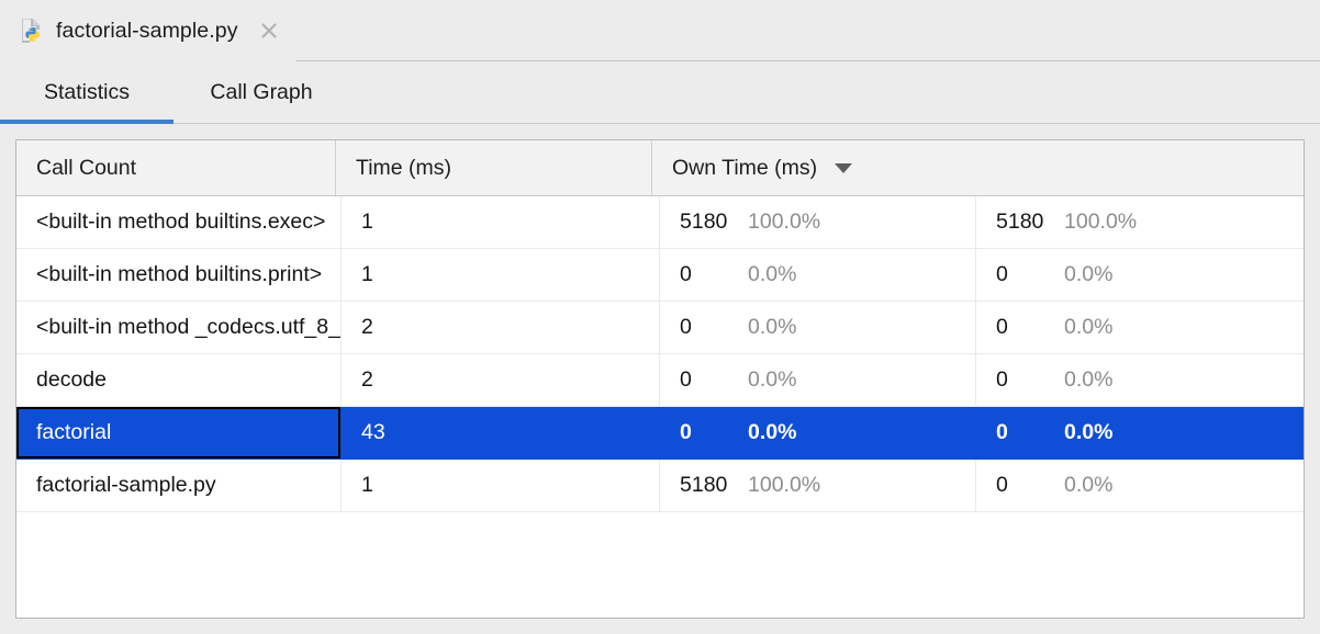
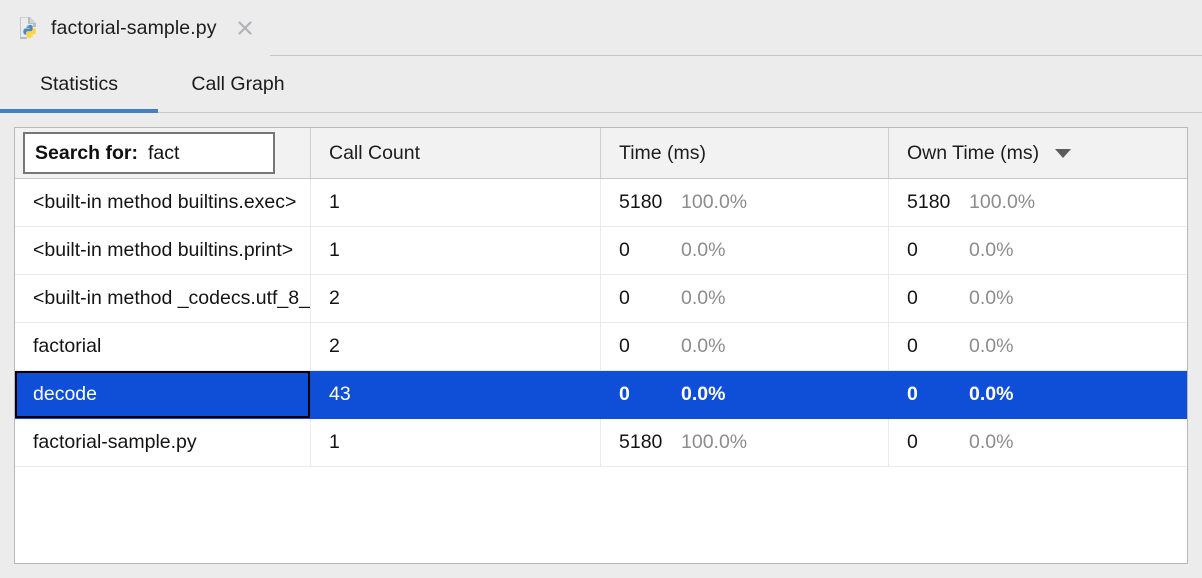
  factorial-sample.py
  Statistics
  Call Graph
+ Search for:
+ fact
  Call Count
  Time (ms)
  Own Time (ms)
  <built-in method builtins.exec>
  1
  5180
  100.0%
  5180
  100.0%
  <built-in method builtins.print>
  1
  0
  0.0%
  0
  0.0%
  <built-in method _codecs.utf_8_
  2
  0
  0.0%
  0
  0.0%
- decode
+ factorial
  2
  0
  0.0%
  0
  0.0%
- factorial
+ decode
  43
  0
  0.0%
  0
  0.0%
  factorial-sample.py
  1
  5180
  100.0%
  0
  0.0%
